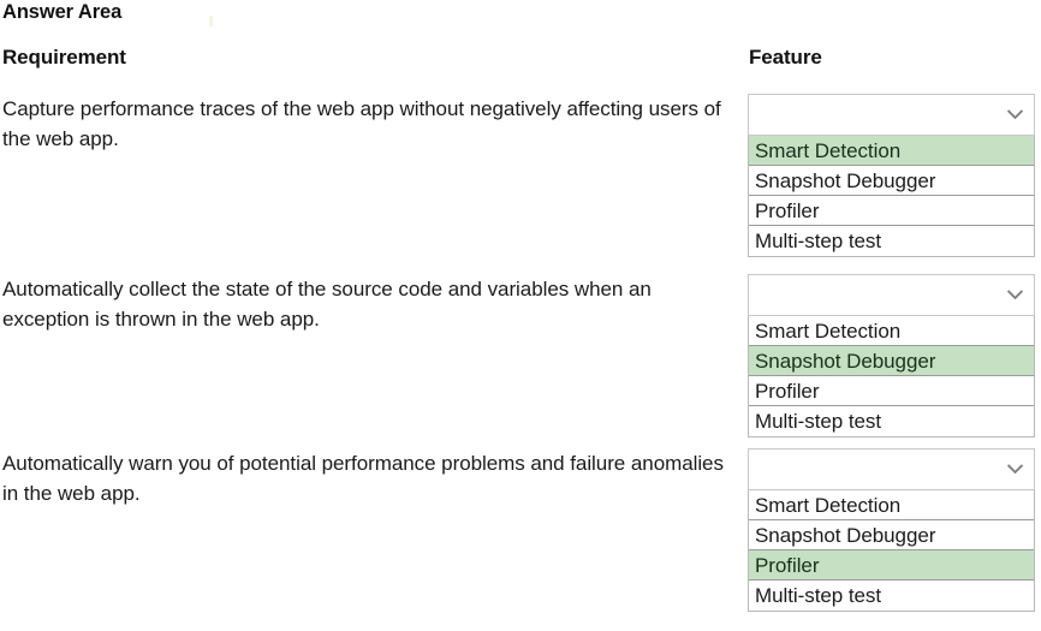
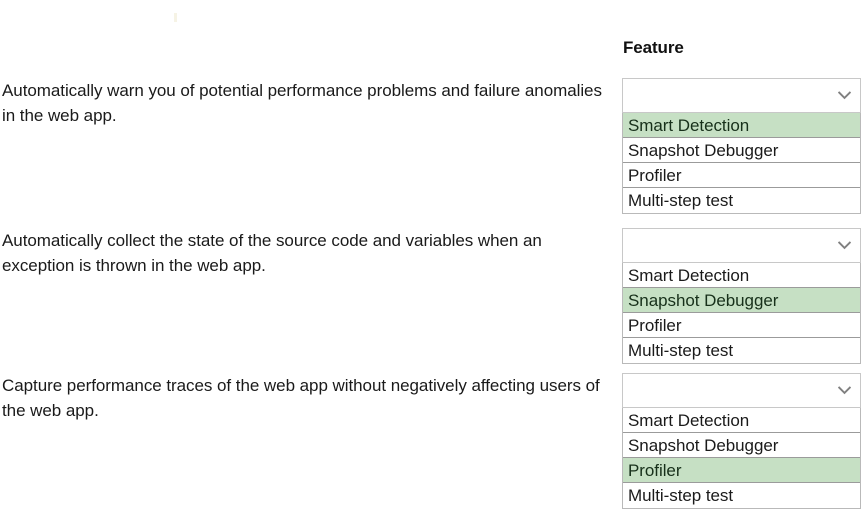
- Answer Area
- Requirement
  Feature
- Capture performance traces of the web app without negatively affecting users of the web app.
+ Automatically warn you of potential performance problems and failure anomalies in the web app.
  Smart Detection
  Snapshot Debugger
  Profiler
  Multi-step test
  Automatically collect the state of the source code and variables when an exception is thrown in the web app.
  Smart Detection
  Snapshot Debugger
  Profiler
  Multi-step test
- Automatically warn you of potential performance problems and failure anomalies in the web app.
+ Capture performance traces of the web app without negatively affecting users of the web app.
  Smart Detection
  Snapshot Debugger
  Profiler
  Multi-step test
